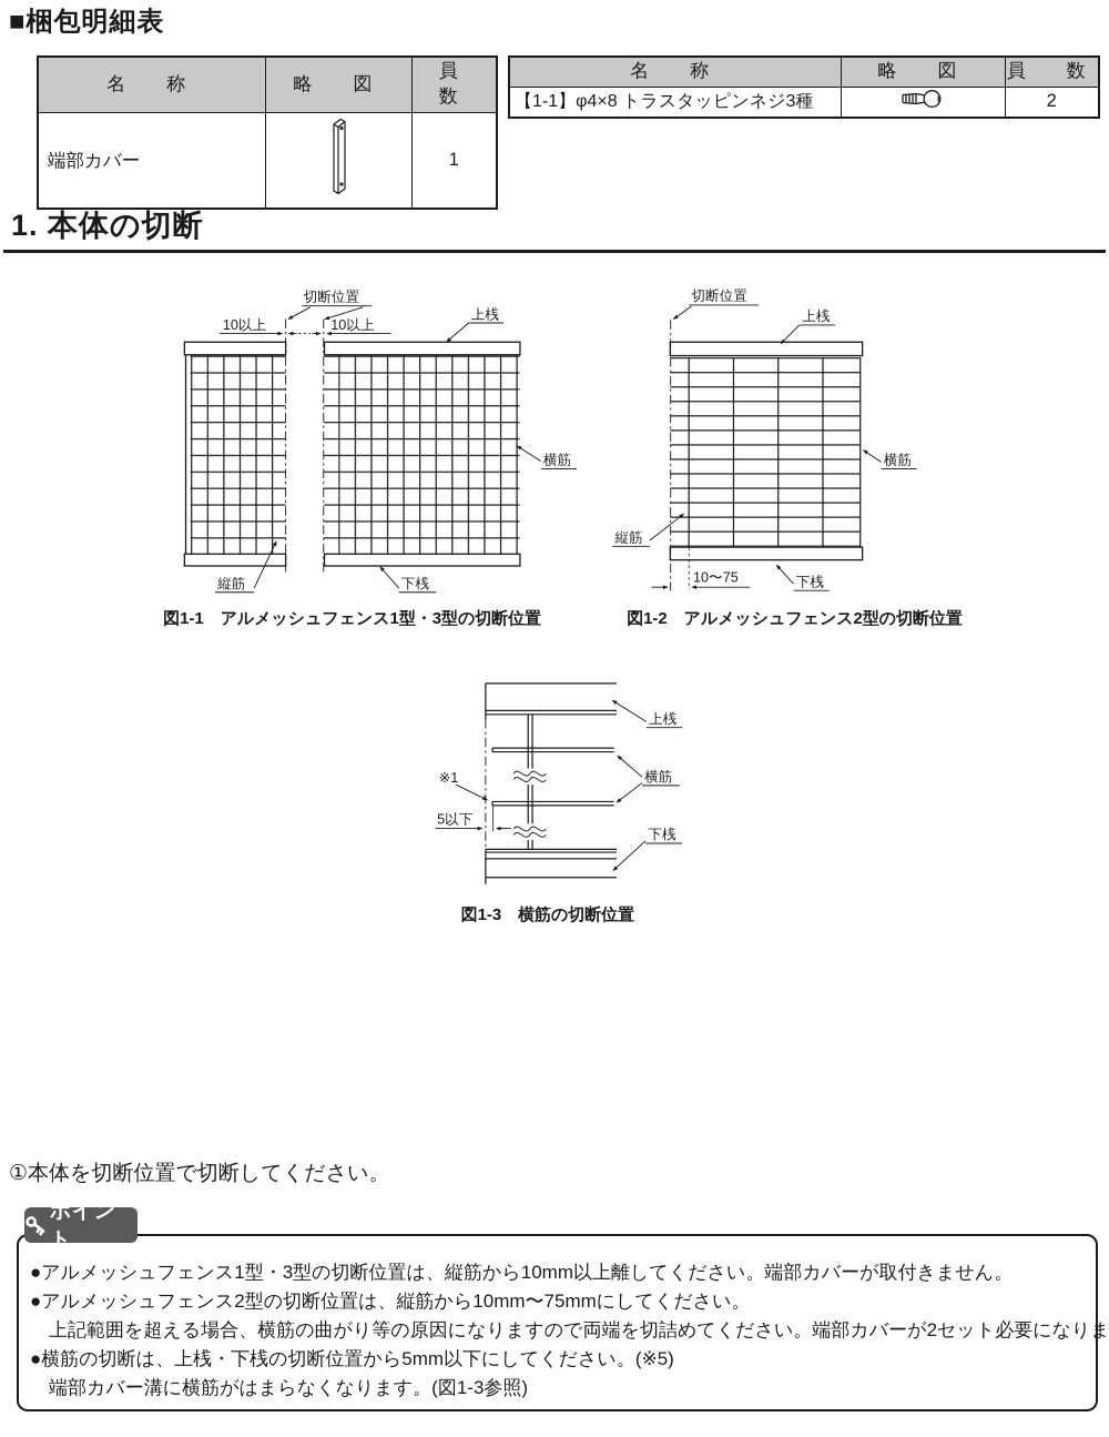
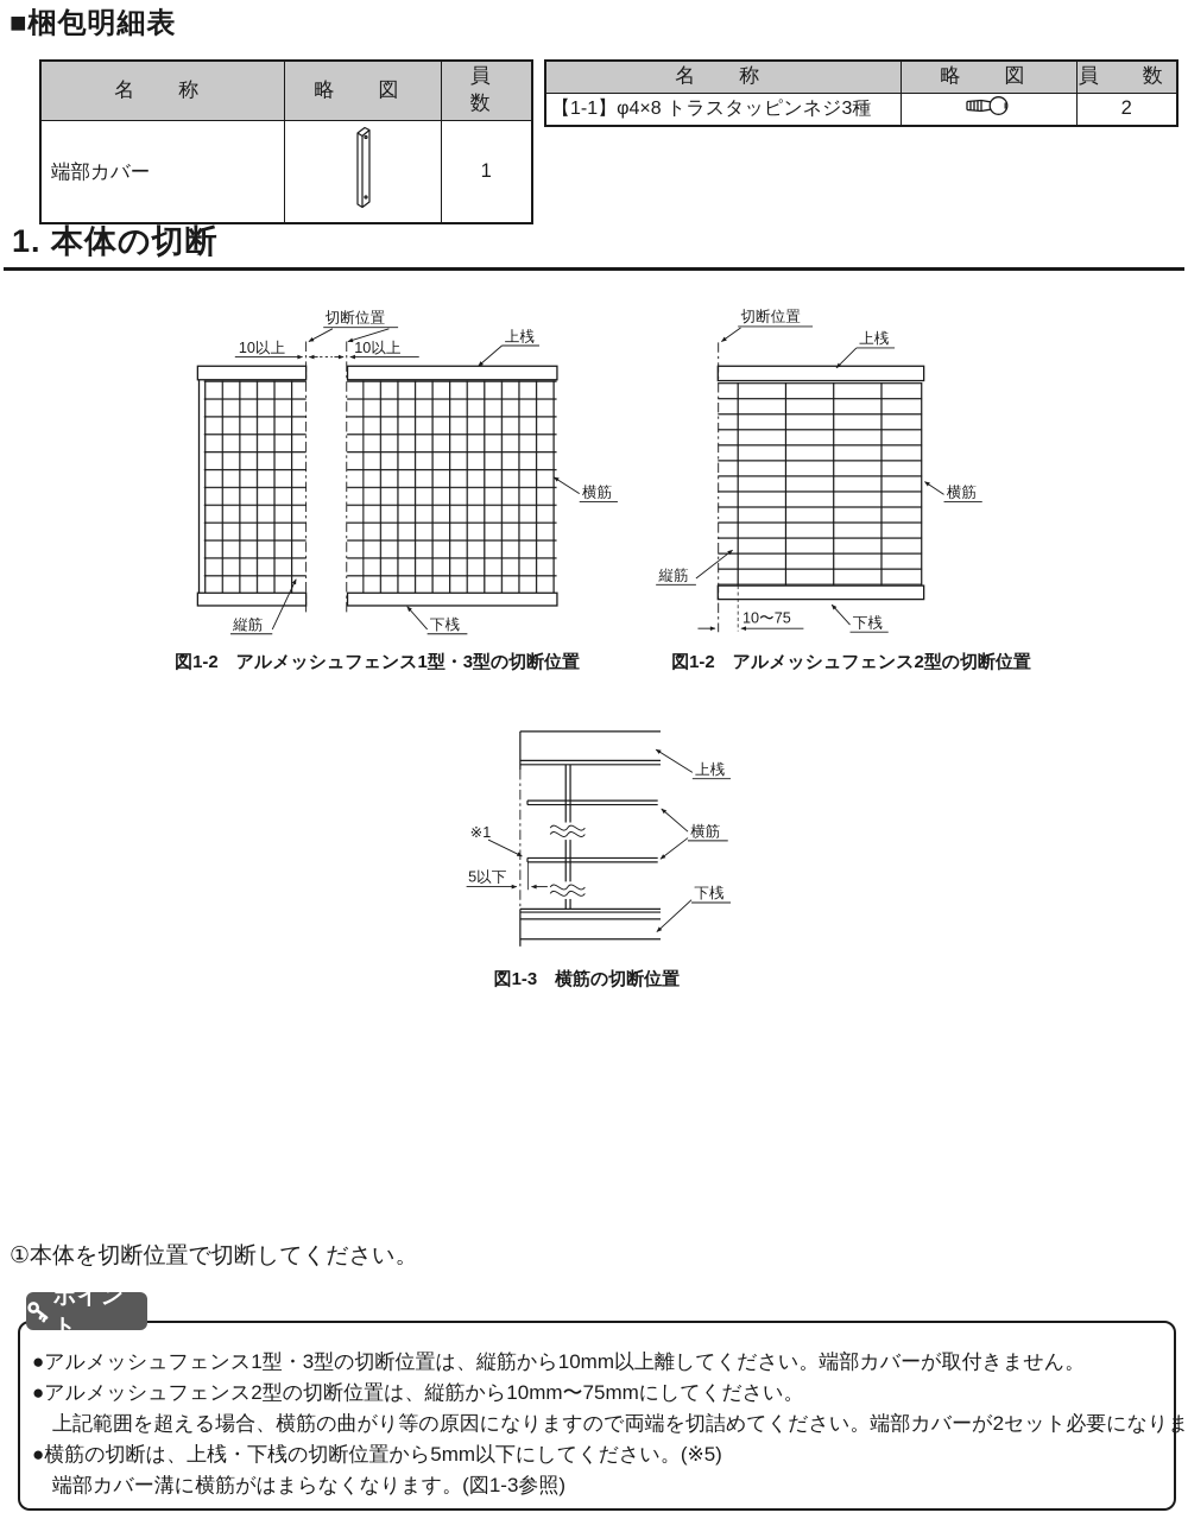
  ■梱包明細表
  名 称	略 図	員 数
  端部カバー		1
  名 称	略 図	員 数
  【1-1】φ4×8 トラスタッピンネジ3種		2
  1. 本体の切断
  切断位置
  10以上
  10以上
  上桟
  横筋
  縦筋
  下桟
- 図1-1 アルメッシュフェンス1型・3型の切断位置
+ 図1-2 アルメッシュフェンス1型・3型の切断位置
  切断位置
  上桟
  横筋
  縦筋
  10〜75
  下桟
  図1-2 アルメッシュフェンス2型の切断位置
  ※1
  5以下
  上桟
  横筋
  下桟
  図1-3 横筋の切断位置
  ①本体を切断位置で切断してください。
  ポイント
  ●アルメッシュフェンス1型・3型の切断位置は、縦筋から10mm以上離してください。端部カバーが取付きません。
  ●アルメッシュフェンス2型の切断位置は、縦筋から10mm〜75mmにしてください。
  上記範囲を超える場合、横筋の曲がり等の原因になりますので両端を切詰めてください。端部カバーが2セット必要になりま
  ●横筋の切断は、上桟・下桟の切断位置から5mm以下にしてください。(※5)
  端部カバー溝に横筋がはまらなくなります。(図1-3参照)
